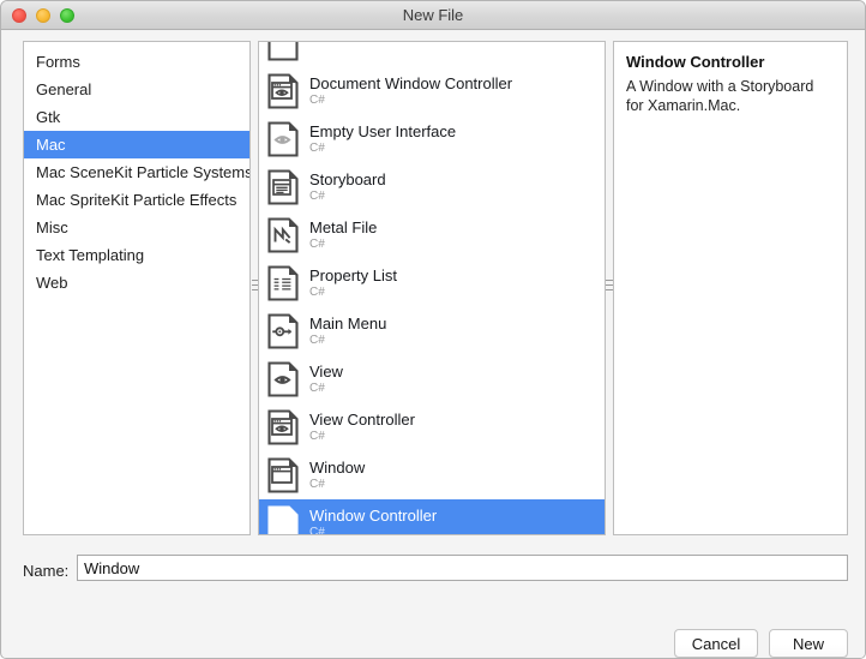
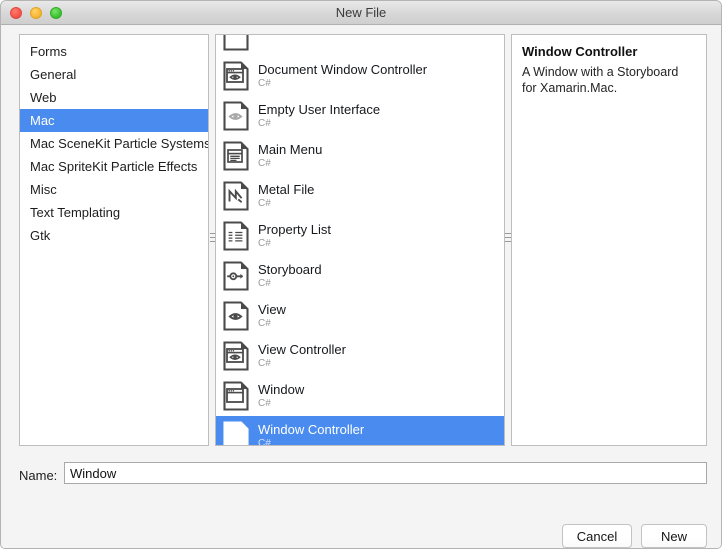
  New File
  Forms
  General
- Gtk
+ Web
  Mac
  Mac SceneKit Particle Systems
  Mac SpriteKit Particle Effects
  Misc
  Text Templating
- Web
+ Gtk
  Document Window Controller
  C#
  Empty User Interface
  C#
- Storyboard
+ Main Menu
  C#
  Metal File
  C#
  Property List
  C#
- Main Menu
+ Storyboard
  C#
  View
  C#
  View Controller
  C#
  Window
  C#
  Window Controller
  C#
  Window Controller
  A Window with a Storyboard for Xamarin.Mac.
  Name:
  Window
  Cancel
  New
